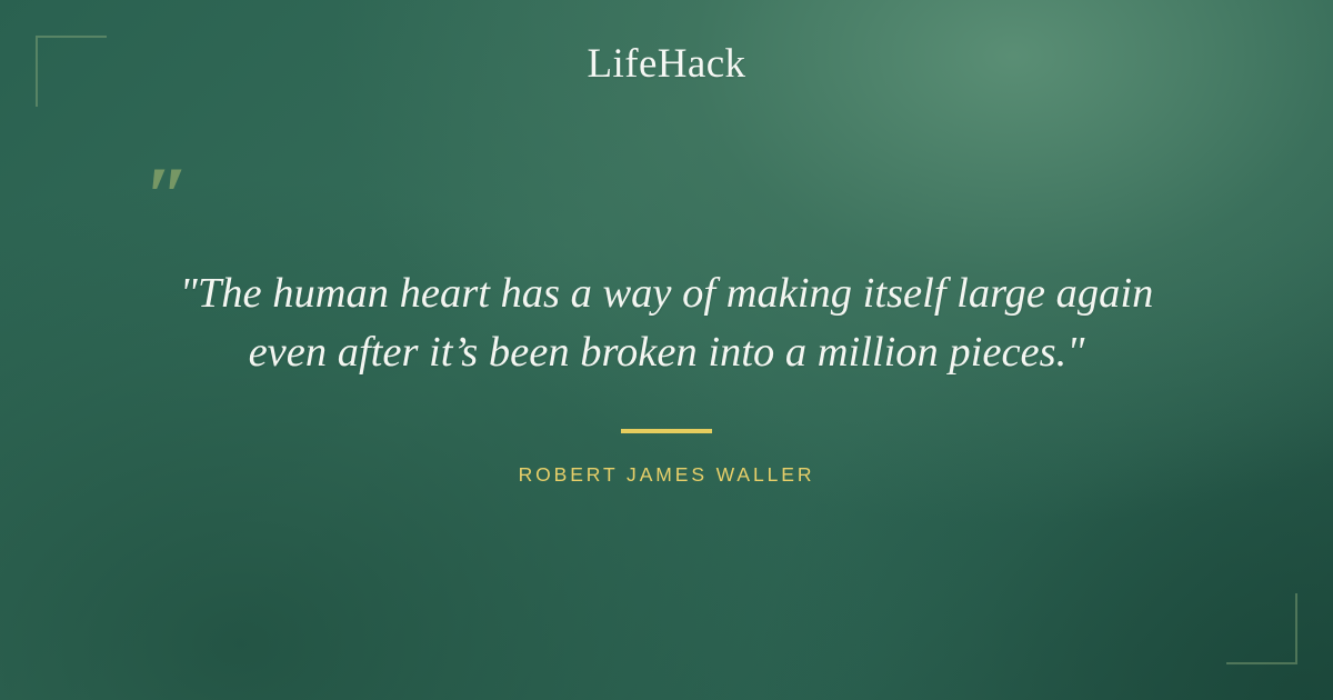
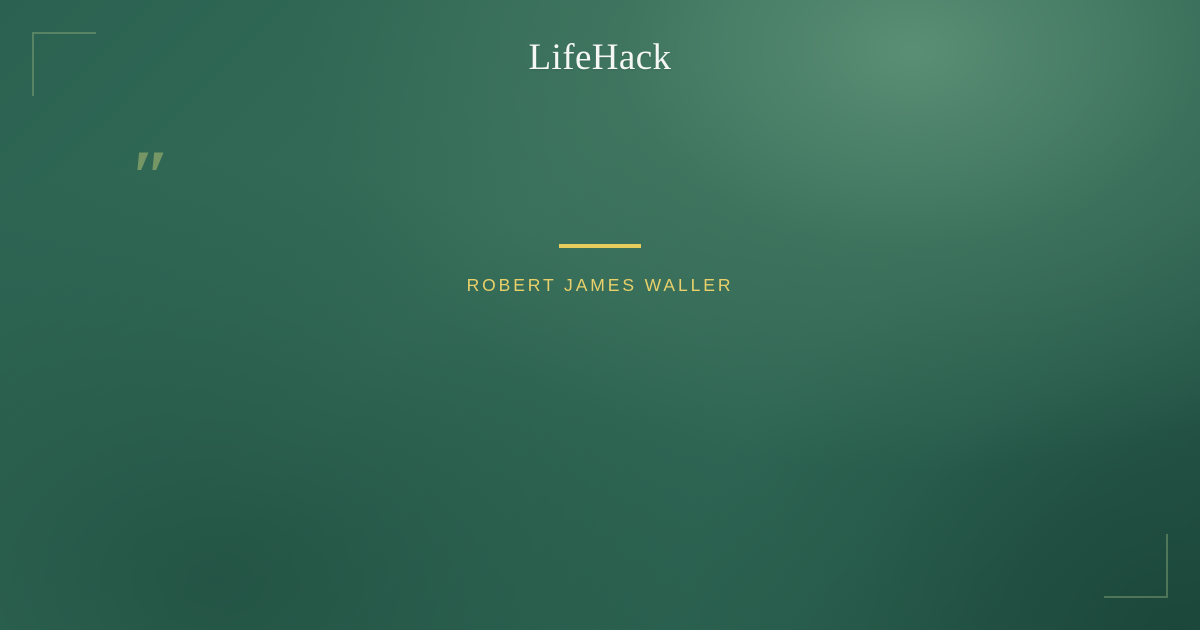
  LifeHack
  ″
- "The human heart has a way of making itself large again
- even after it’s been broken into a million pieces."
  ROBERT JAMES WALLER
